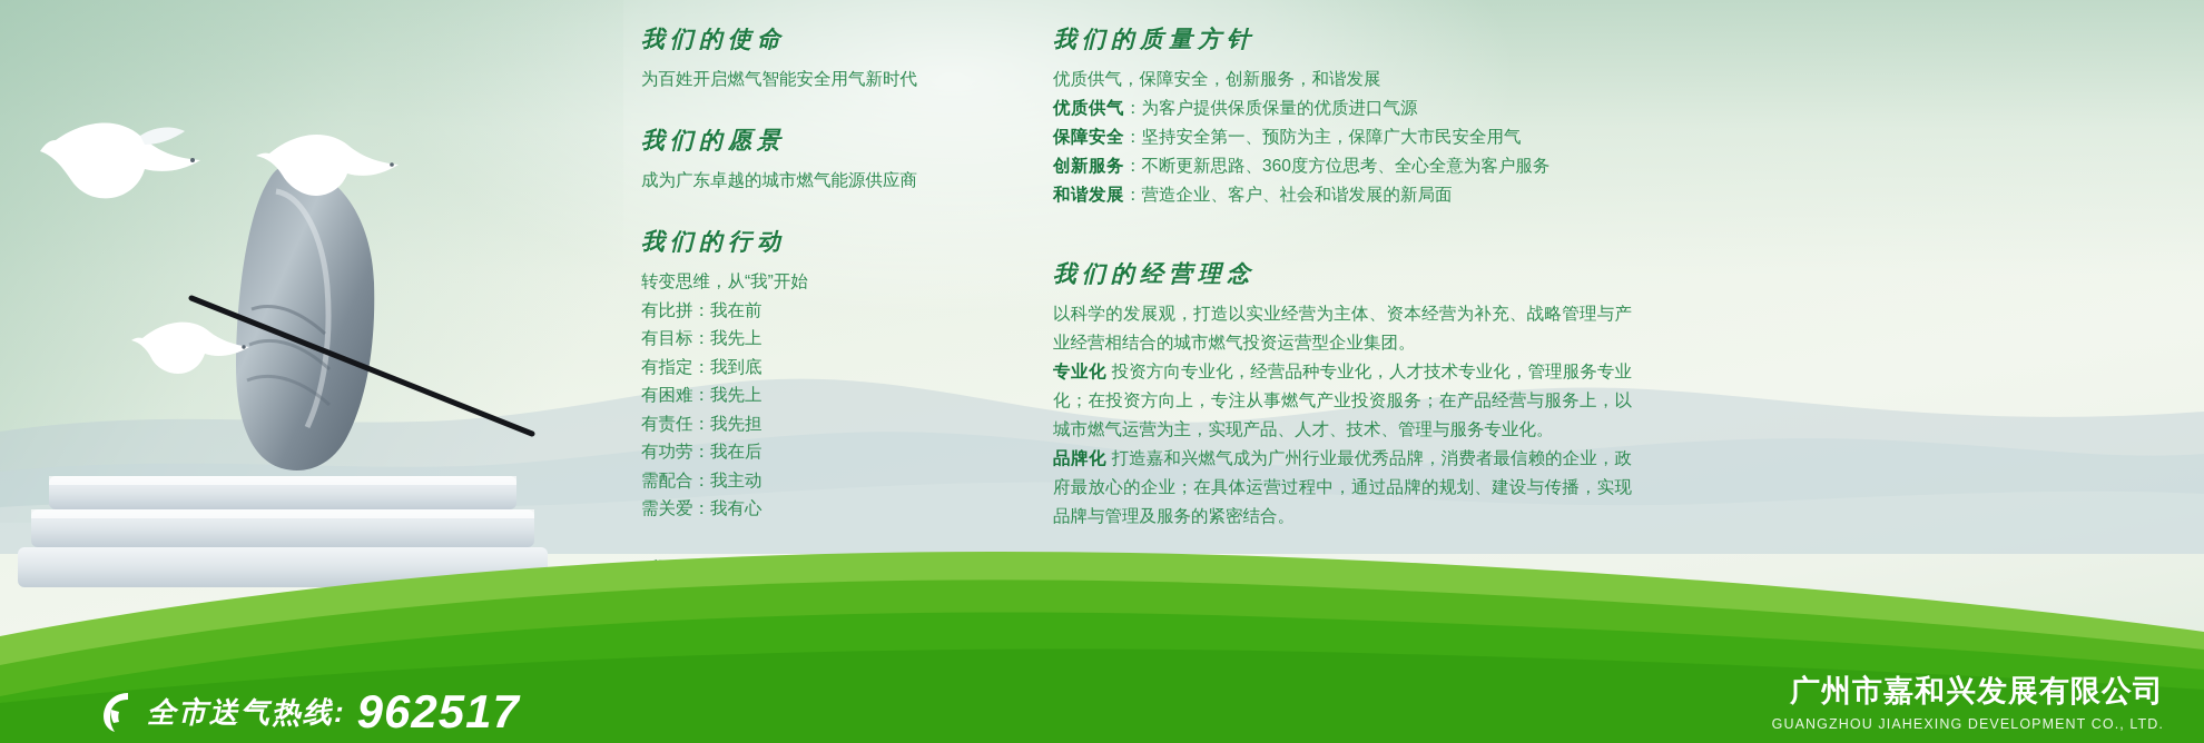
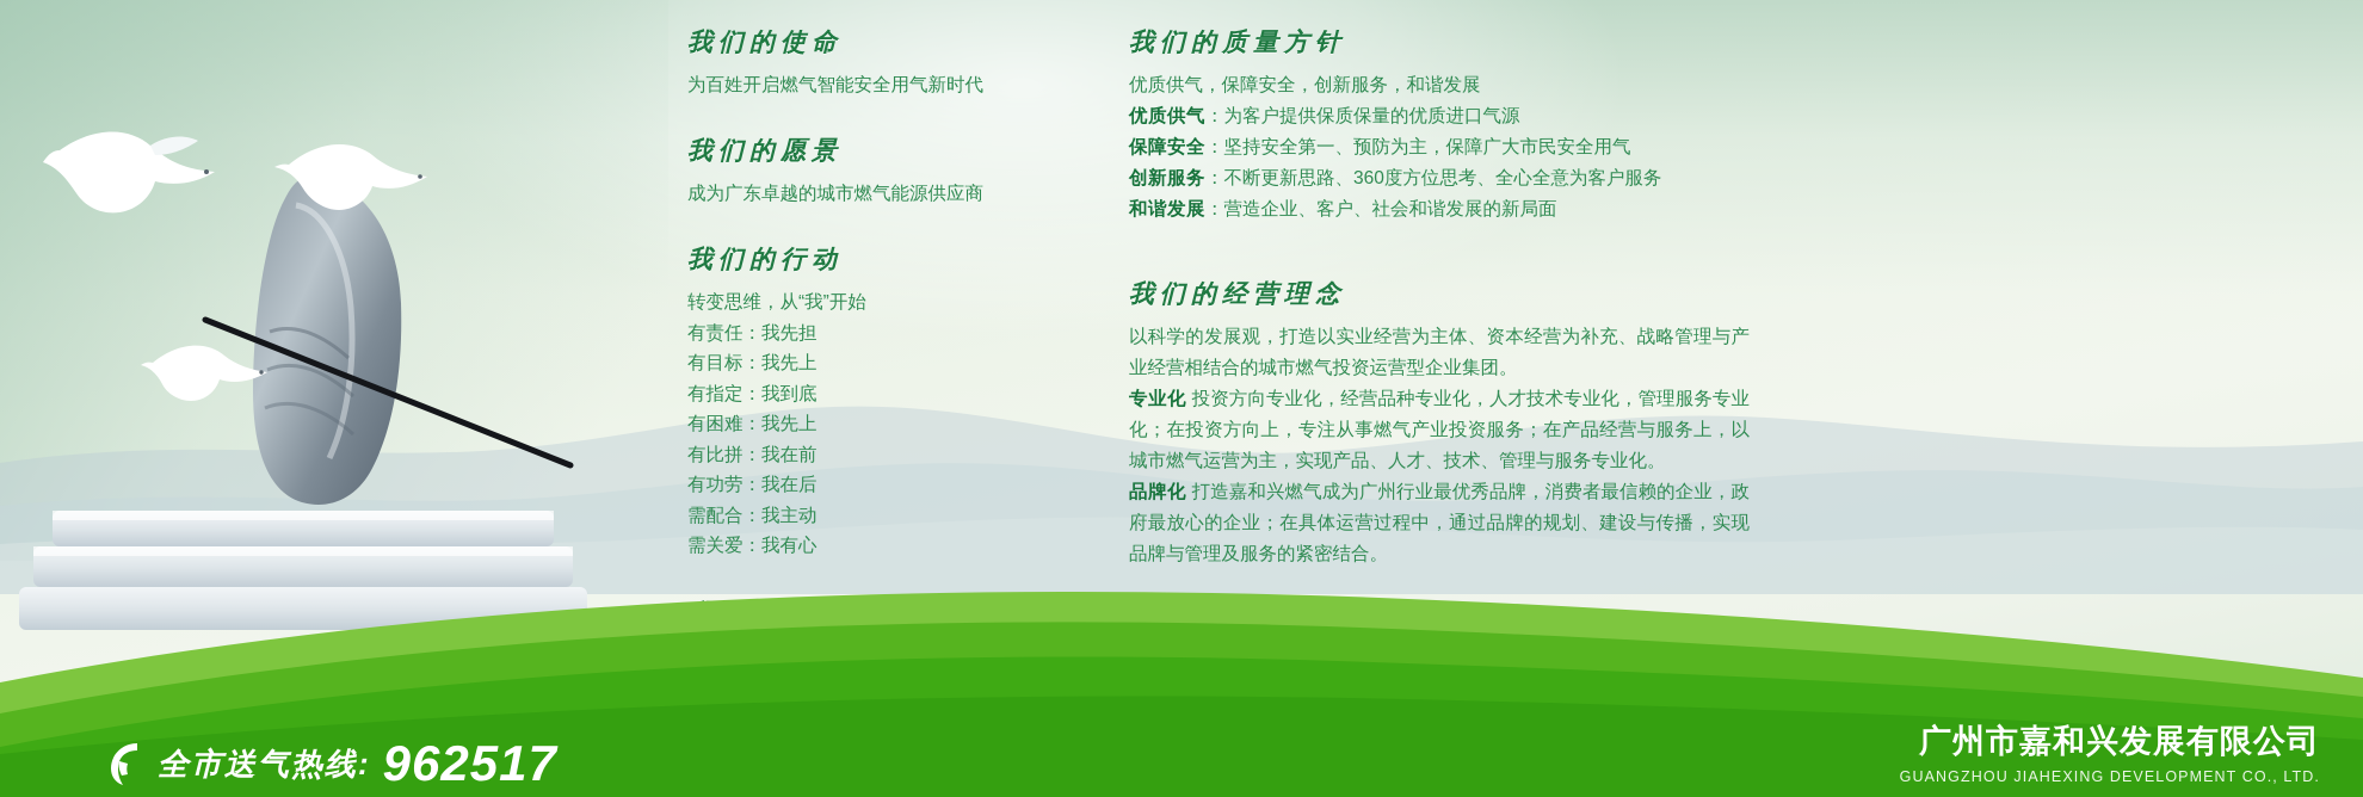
  我们的使命
  为百姓开启燃气智能安全用气新时代
  我们的愿景
  成为广东卓越的城市燃气能源供应商
  我们的行动
  转变思维，从“我”开始
- 有比拼：我在前
+ 有责任：我先担
  有目标：我先上
  有指定：我到底
  有困难：我先上
- 有责任：我先担
+ 有比拼：我在前
  有功劳：我在后
  需配合：我主动
  需关爱：我有心
  我们的质量方针
  优质供气，保障安全，创新服务，和谐发展
  优质供气：为客户提供保质保量的优质进口气源
  保障安全：坚持安全第一、预防为主，保障广大市民安全用气
  创新服务：不断更新思路、360度方位思考、全心全意为客户服务
  和谐发展：营造企业、客户、社会和谐发展的新局面
  我们的经营理念
  以科学的发展观，打造以实业经营为主体、资本经营为补充、战略管理与产业经营相结合的城市燃气投资运营型企业集团。
  专业化 投资方向专业化，经营品种专业化，人才技术专业化，管理服务专业化；在投资方向上，专注从事燃气产业投资服务；在产品经营与服务上，以城市燃气运营为主，实现产品、人才、技术、管理与服务专业化。
  品牌化 打造嘉和兴燃气成为广州行业最优秀品牌，消费者最信赖的企业，政府最放心的企业；在具体运营过程中，通过品牌的规划、建设与传播，实现品牌与管理及服务的紧密结合。
  全市送气热线:
  962517
  广州市嘉和兴发展有限公司
  GUANGZHOU JIAHEXING DEVELOPMENT CO., LTD.
